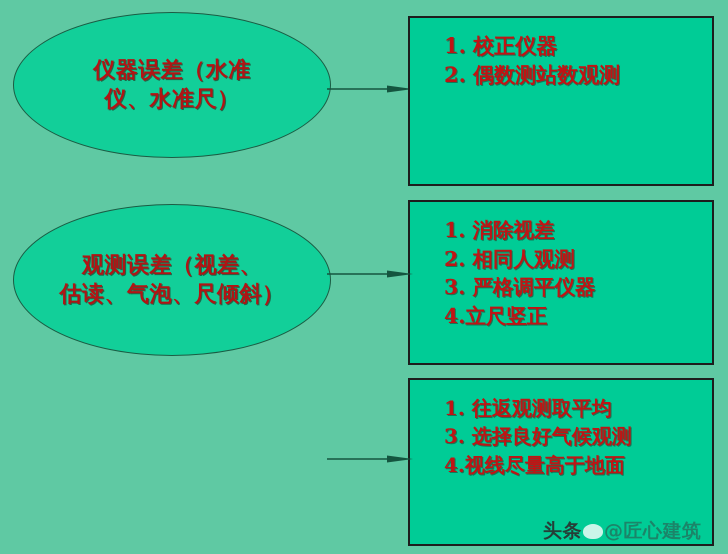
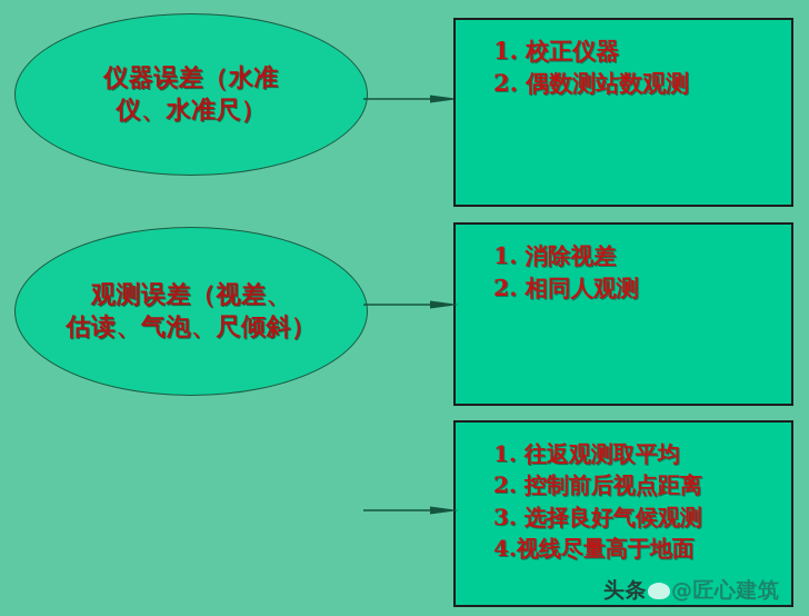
  仪器误差（水准
  仪、水准尺）
  1. 校正仪器
  2. 偶数测站数观测
  观测误差（视差、
  估读、气泡、尺倾斜）
  1. 消除视差
  2. 相同人观测
- 3. 严格调平仪器
- 4.立尺竖正
  1. 往返观测取平均
+ 2. 控制前后视点距离
  3. 选择良好气候观测
  4.视线尽量高于地面
  头条 @匠心建筑
